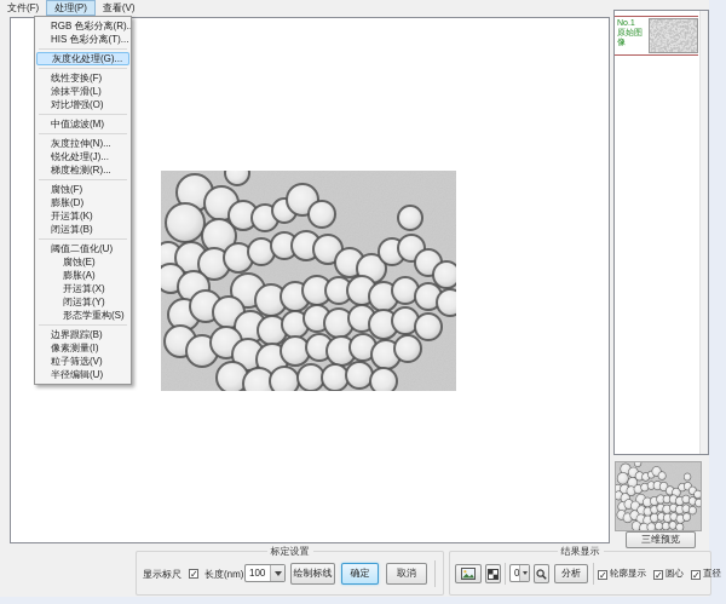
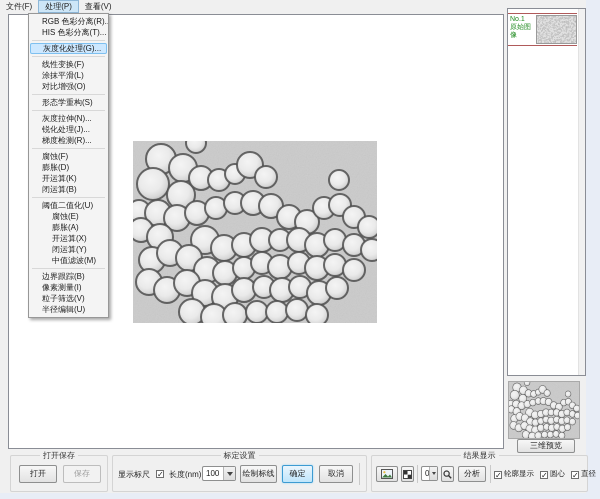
  文件(F)
  处理(P)
  查看(V)
  RGB 色彩分离(R)..
  HIS 色彩分离(T)...
  灰度化处理(G)...
  线性变换(F)
  涂抹平滑(L)
  对比增强(O)
- 中值滤波(M)
+ 形态学重构(S)
  灰度拉伸(N)...
  锐化处理(J)...
  梯度检测(R)...
  腐蚀(F)
  膨胀(D)
  开运算(K)
  闭运算(B)
  阈值二值化(U)
  腐蚀(E)
  膨胀(A)
  开运算(X)
  闭运算(Y)
- 形态学重构(S)
+ 中值滤波(M)
  边界跟踪(B)
  像素测量(I)
  粒子筛选(V)
  半径编辑(U)
  三维预览
+ 打开保存
+ 打开
+ 保存
  标定设置
  显示标尺
  ✓
  长度(nm)
  100
  绘制标线
  确定
  取消
  结果显示
  0
  分析
  ✓
  轮廓显示
  ✓
  圆心
  ✓
  直径
